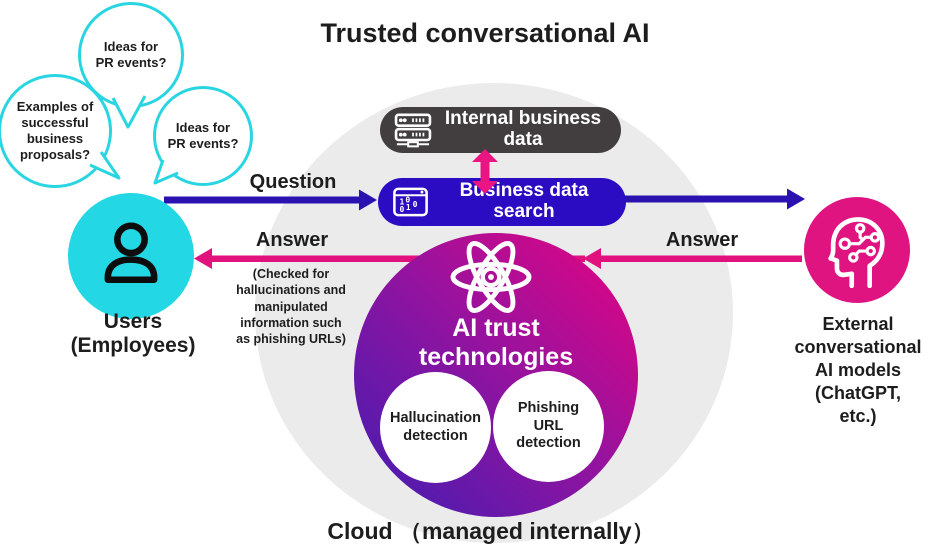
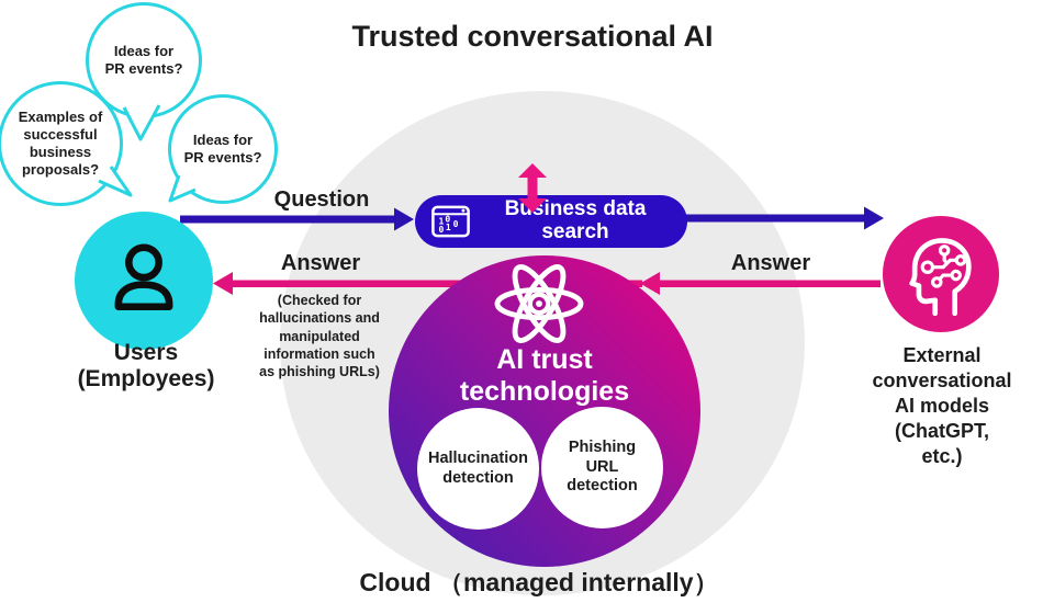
  Trusted conversational AI
  Ideas for
  PR events?
  Examples of
  successful
  business
  proposals?
  Ideas for
  PR events?
  Users
  (Employees)
  AI trust
  technologies
  Hallucination
  detection
  Phishing
  URL
  detection
- Internal business
- data
  1
  0
  0
  1
  0
  Business data
  search
  External
  conversational
  AI models
  (ChatGPT, etc.)
  Question
  Answer
  (Checked for
  hallucinations and
  manipulated
  information such
  as phishing URLs)
  Answer
  Cloud （managed internally）
